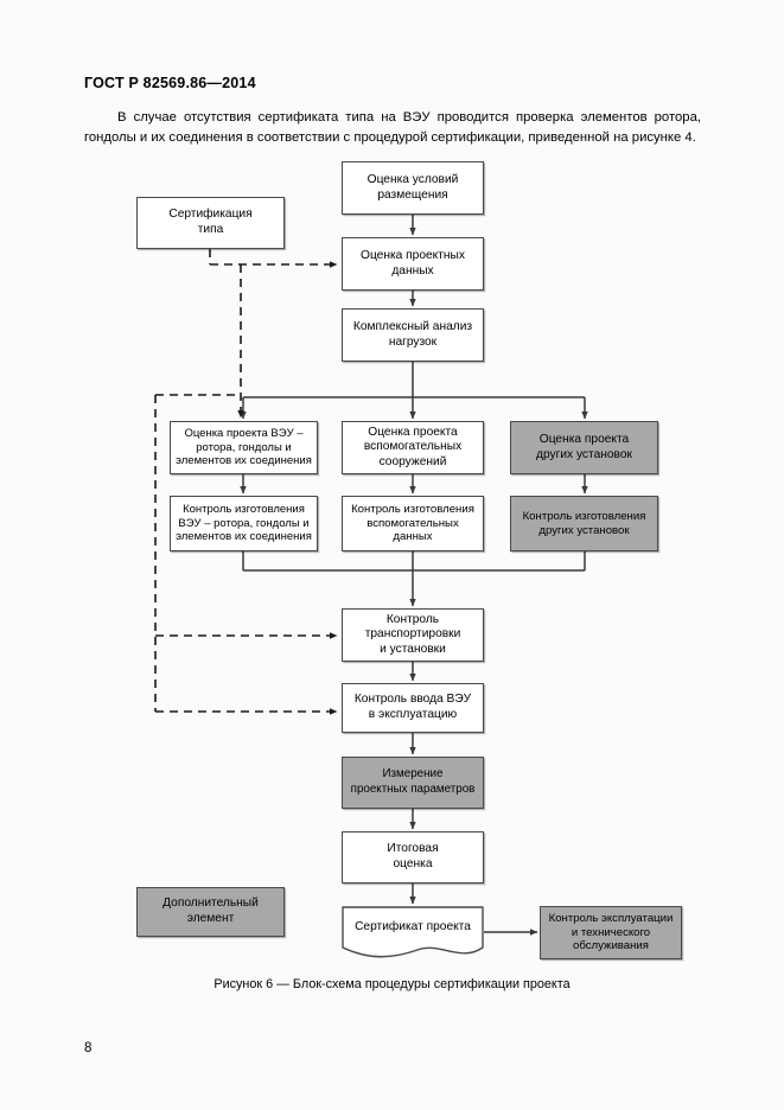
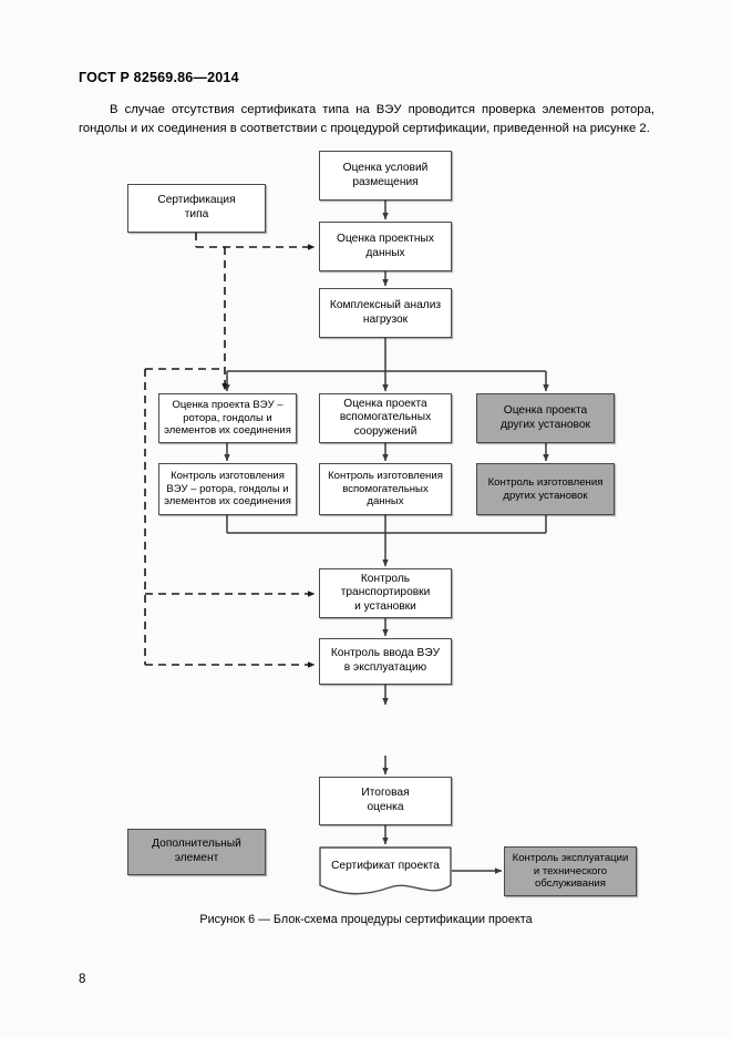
  ГОСТ Р 82569.86—2014
- В случае отсутствия сертификата типа на ВЭУ проводится проверка элементов ротора, гондолы и их соединения в соответствии с процедурой сертификации, приведенной на рисунке 4.
+ В случае отсутствия сертификата типа на ВЭУ проводится проверка элементов ротора, гондолы и их соединения в соответствии с процедурой сертификации, приведенной на рисунке 2.
  Сертификация
  типа
  Оценка условий
  размещения
  Оценка проектных
  данных
  Комплексный анализ
  нагрузок
  Оценка проекта ВЭУ –
  ротора, гондолы и
  элементов их соединения
  Оценка проекта
  вспомогательных
  сооружений
  Оценка проекта
  других установок
  Контроль изготовления
  ВЭУ – ротора, гондолы и
  элементов их соединения
  Контроль изготовления
  вспомогательных
  данных
  Контроль изготовления
  других установок
  Контроль
  транспортировки
  и установки
  Контроль ввода ВЭУ
  в эксплуатацию
- Измерение
- проектных параметров
  Итоговая
  оценка
  Сертификат проекта
  Контроль эксплуатации
  и технического
  обслуживания
  Дополнительный
  элемент
  Рисунок 6 — Блок-схема процедуры сертификации проекта
  8
